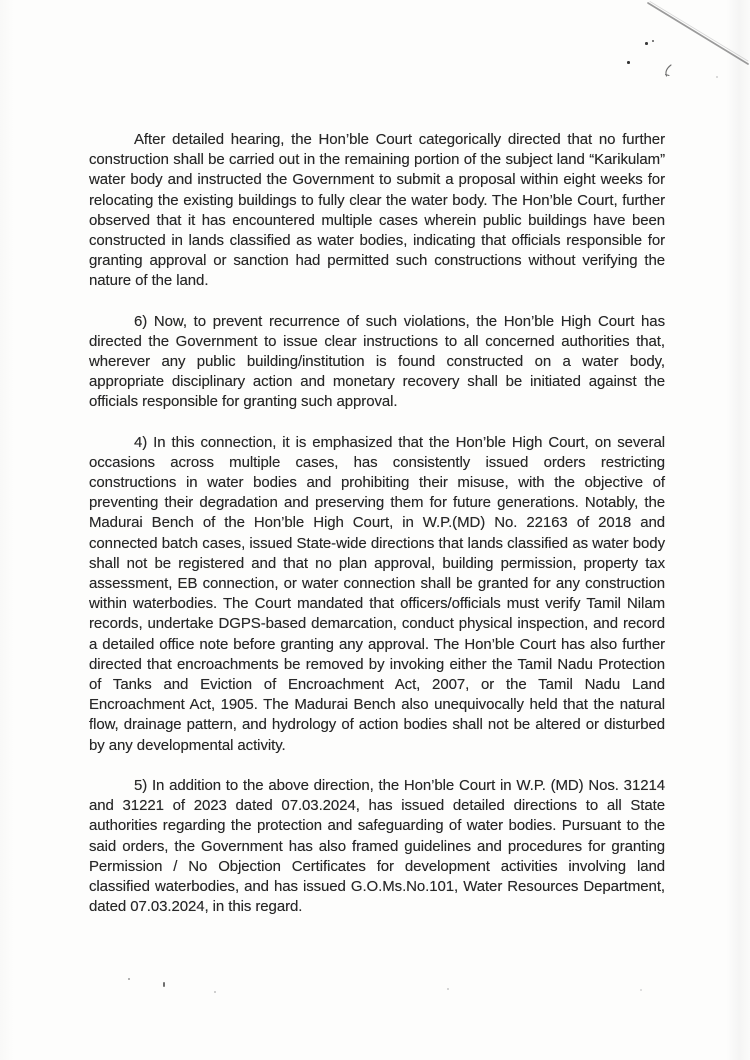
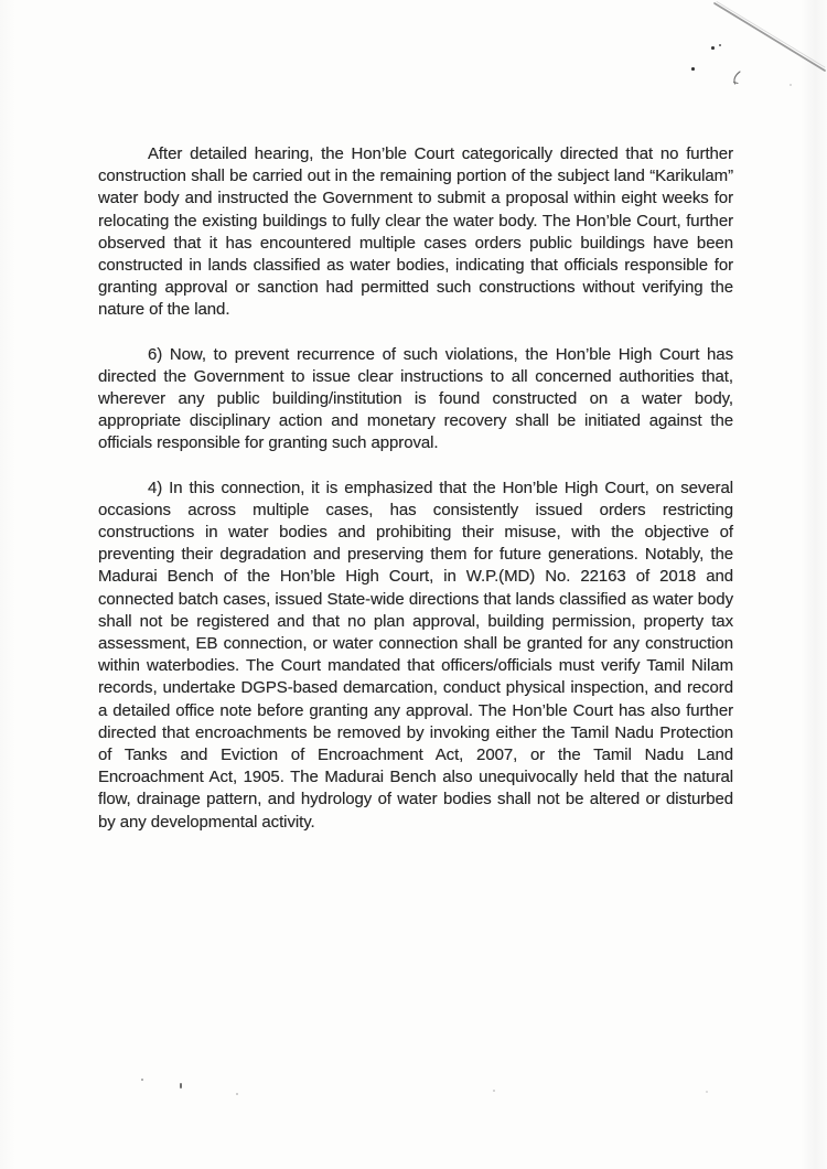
- After detailed hearing, the Hon’ble Court categorically directed that no further construction shall be carried out in the remaining portion of the subject land “Karikulam” water body and instructed the Government to submit a proposal within eight weeks for relocating the existing buildings to fully clear the water body. The Hon’ble Court, further observed that it has encountered multiple cases wherein public buildings have been constructed in lands classified as water bodies, indicating that officials responsible for granting approval or sanction had permitted such constructions without verifying the nature of the land.
+ After detailed hearing, the Hon’ble Court categorically directed that no further construction shall be carried out in the remaining portion of the subject land “Karikulam” water body and instructed the Government to submit a proposal within eight weeks for relocating the existing buildings to fully clear the water body. The Hon’ble Court, further observed that it has encountered multiple cases orders public buildings have been constructed in lands classified as water bodies, indicating that officials responsible for granting approval or sanction had permitted such constructions without verifying the nature of the land.
  6) Now, to prevent recurrence of such violations, the Hon’ble High Court has directed the Government to issue clear instructions to all concerned authorities that, wherever any public building/institution is found constructed on a water body, appropriate disciplinary action and monetary recovery shall be initiated against the officials responsible for granting such approval.
- 4) In this connection, it is emphasized that the Hon’ble High Court, on several occasions across multiple cases, has consistently issued orders restricting constructions in water bodies and prohibiting their misuse, with the objective of preventing their degradation and preserving them for future generations. Notably, the Madurai Bench of the Hon’ble High Court, in W.P.(MD) No. 22163 of 2018 and connected batch cases, issued State-wide directions that lands classified as water body shall not be registered and that no plan approval, building permission, property tax assessment, EB connection, or water connection shall be granted for any construction within waterbodies. The Court mandated that officers/officials must verify Tamil Nilam records, undertake DGPS-based demarcation, conduct physical inspection, and record a detailed office note before granting any approval. The Hon’ble Court has also further directed that encroachments be removed by invoking either the Tamil Nadu Protection of Tanks and Eviction of Encroachment Act, 2007, or the Tamil Nadu Land Encroachment Act, 1905. The Madurai Bench also unequivocally held that the natural flow, drainage pattern, and hydrology of action bodies shall not be altered or disturbed by any developmental activity.
+ 4) In this connection, it is emphasized that the Hon’ble High Court, on several occasions across multiple cases, has consistently issued orders restricting constructions in water bodies and prohibiting their misuse, with the objective of preventing their degradation and preserving them for future generations. Notably, the Madurai Bench of the Hon’ble High Court, in W.P.(MD) No. 22163 of 2018 and connected batch cases, issued State-wide directions that lands classified as water body shall not be registered and that no plan approval, building permission, property tax assessment, EB connection, or water connection shall be granted for any construction within waterbodies. The Court mandated that officers/officials must verify Tamil Nilam records, undertake DGPS-based demarcation, conduct physical inspection, and record a detailed office note before granting any approval. The Hon’ble Court has also further directed that encroachments be removed by invoking either the Tamil Nadu Protection of Tanks and Eviction of Encroachment Act, 2007, or the Tamil Nadu Land Encroachment Act, 1905. The Madurai Bench also unequivocally held that the natural flow, drainage pattern, and hydrology of water bodies shall not be altered or disturbed by any developmental activity.
- 5) In addition to the above direction, the Hon’ble Court in W.P. (MD) Nos. 31214 and 31221 of 2023 dated 07.03.2024, has issued detailed directions to all State authorities regarding the protection and safeguarding of water bodies. Pursuant to the said orders, the Government has also framed guidelines and procedures for granting Permission / No Objection Certificates for development activities involving land classified waterbodies, and has issued G.O.Ms.No.101, Water Resources Department, dated 07.03.2024, in this regard.
